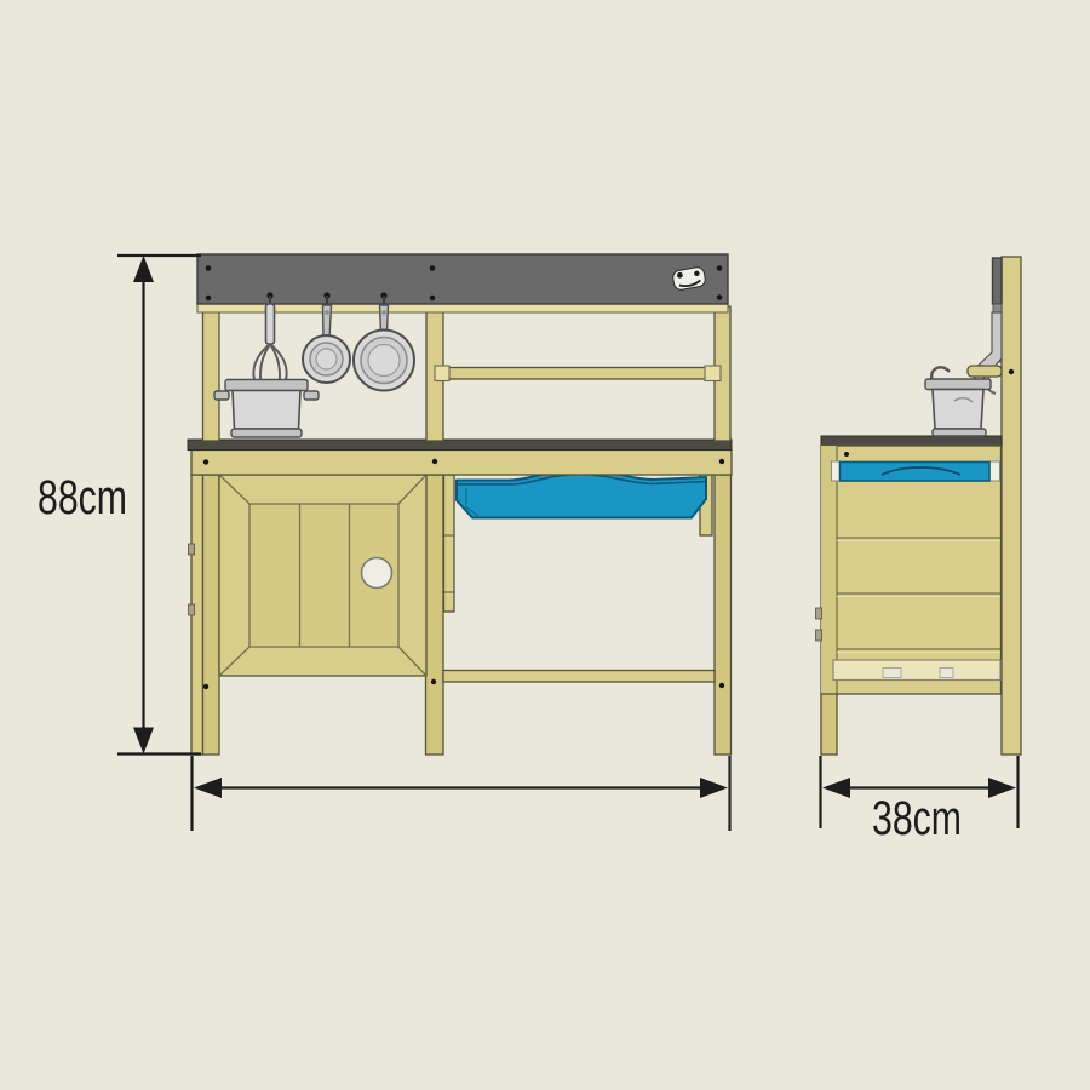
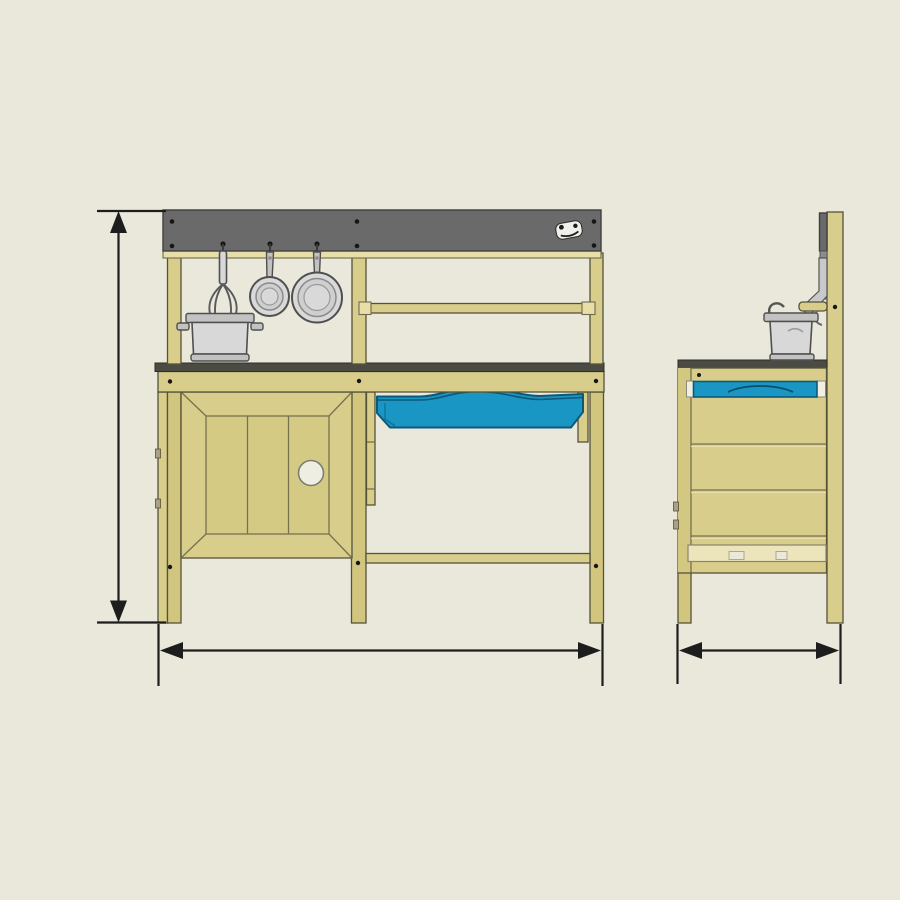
- 88cm
- 38cm
